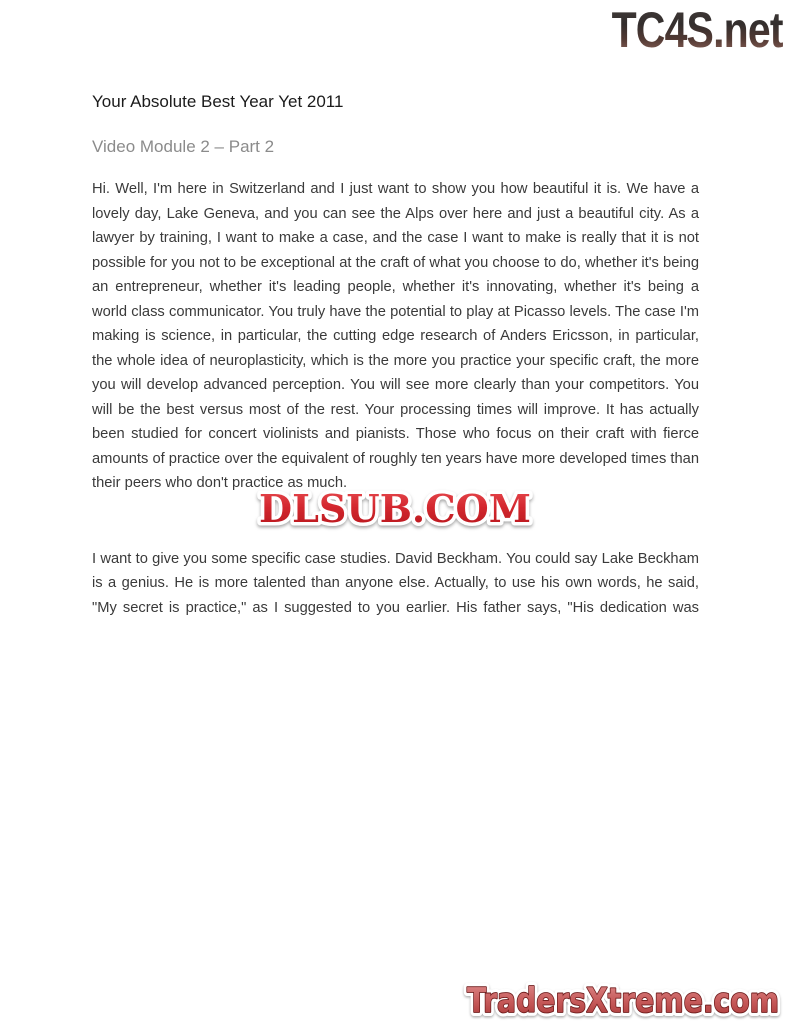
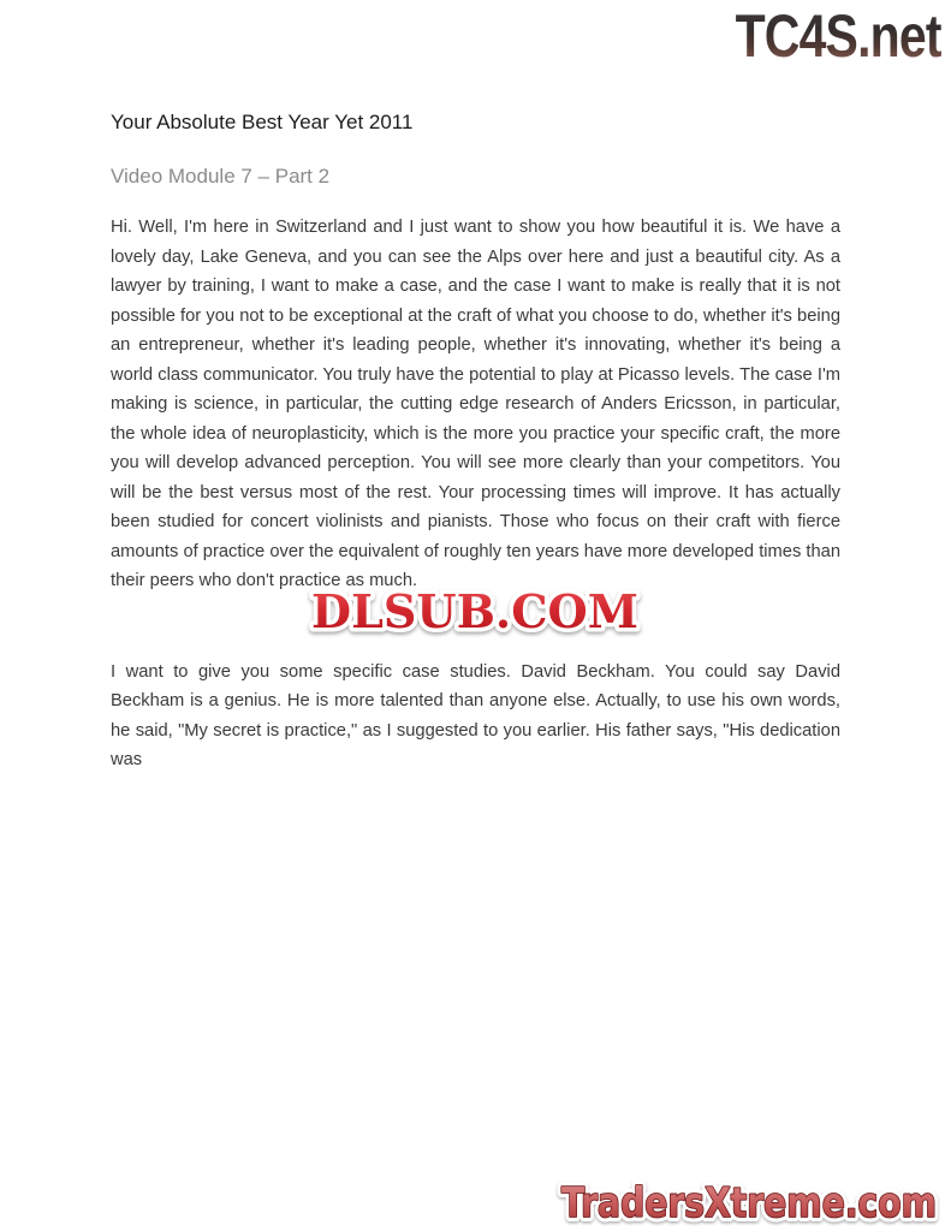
  TC4S.net
  Your Absolute Best Year Yet 2011
- Video Module 2 – Part 2
+ Video Module 7 – Part 2
  Hi. Well, I'm here in Switzerland and I just want to show you how beautiful it is. We have a lovely day, Lake Geneva, and you can see the Alps over here and just a beautiful city. As a lawyer by training, I want to make a case, and the case I want to make is really that it is not possible for you not to be exceptional at the craft of what you choose to do, whether it's being an entrepreneur, whether it's leading people, whether it's innovating, whether it's being a world class communicator. You truly have the potential to play at Picasso levels. The case I'm making is science, in particular, the cutting edge research of Anders Ericsson, in particular, the whole idea of neuroplasticity, which is the more you practice your specific craft, the more you will develop advanced perception. You will see more clearly than your competitors. You will be the best versus most of the rest. Your processing times will improve. It has actually been studied for concert violinists and pianists. Those who focus on their craft with fierce amounts of practice over the equivalent of roughly ten years have more developed times than their peers who don't practice as much.
- I want to give you some specific case studies. David Beckham. You could say Lake Beckham is a genius. He is more talented than anyone else. Actually, to use his own words, he said, "My secret is practice," as I suggested to you earlier. His father says, "His dedication was
+ I want to give you some specific case studies. David Beckham. You could say David Beckham is a genius. He is more talented than anyone else. Actually, to use his own words, he said, "My secret is practice," as I suggested to you earlier. His father says, "His dedication was
  DLSUB.COM
  TradersXtreme.com
